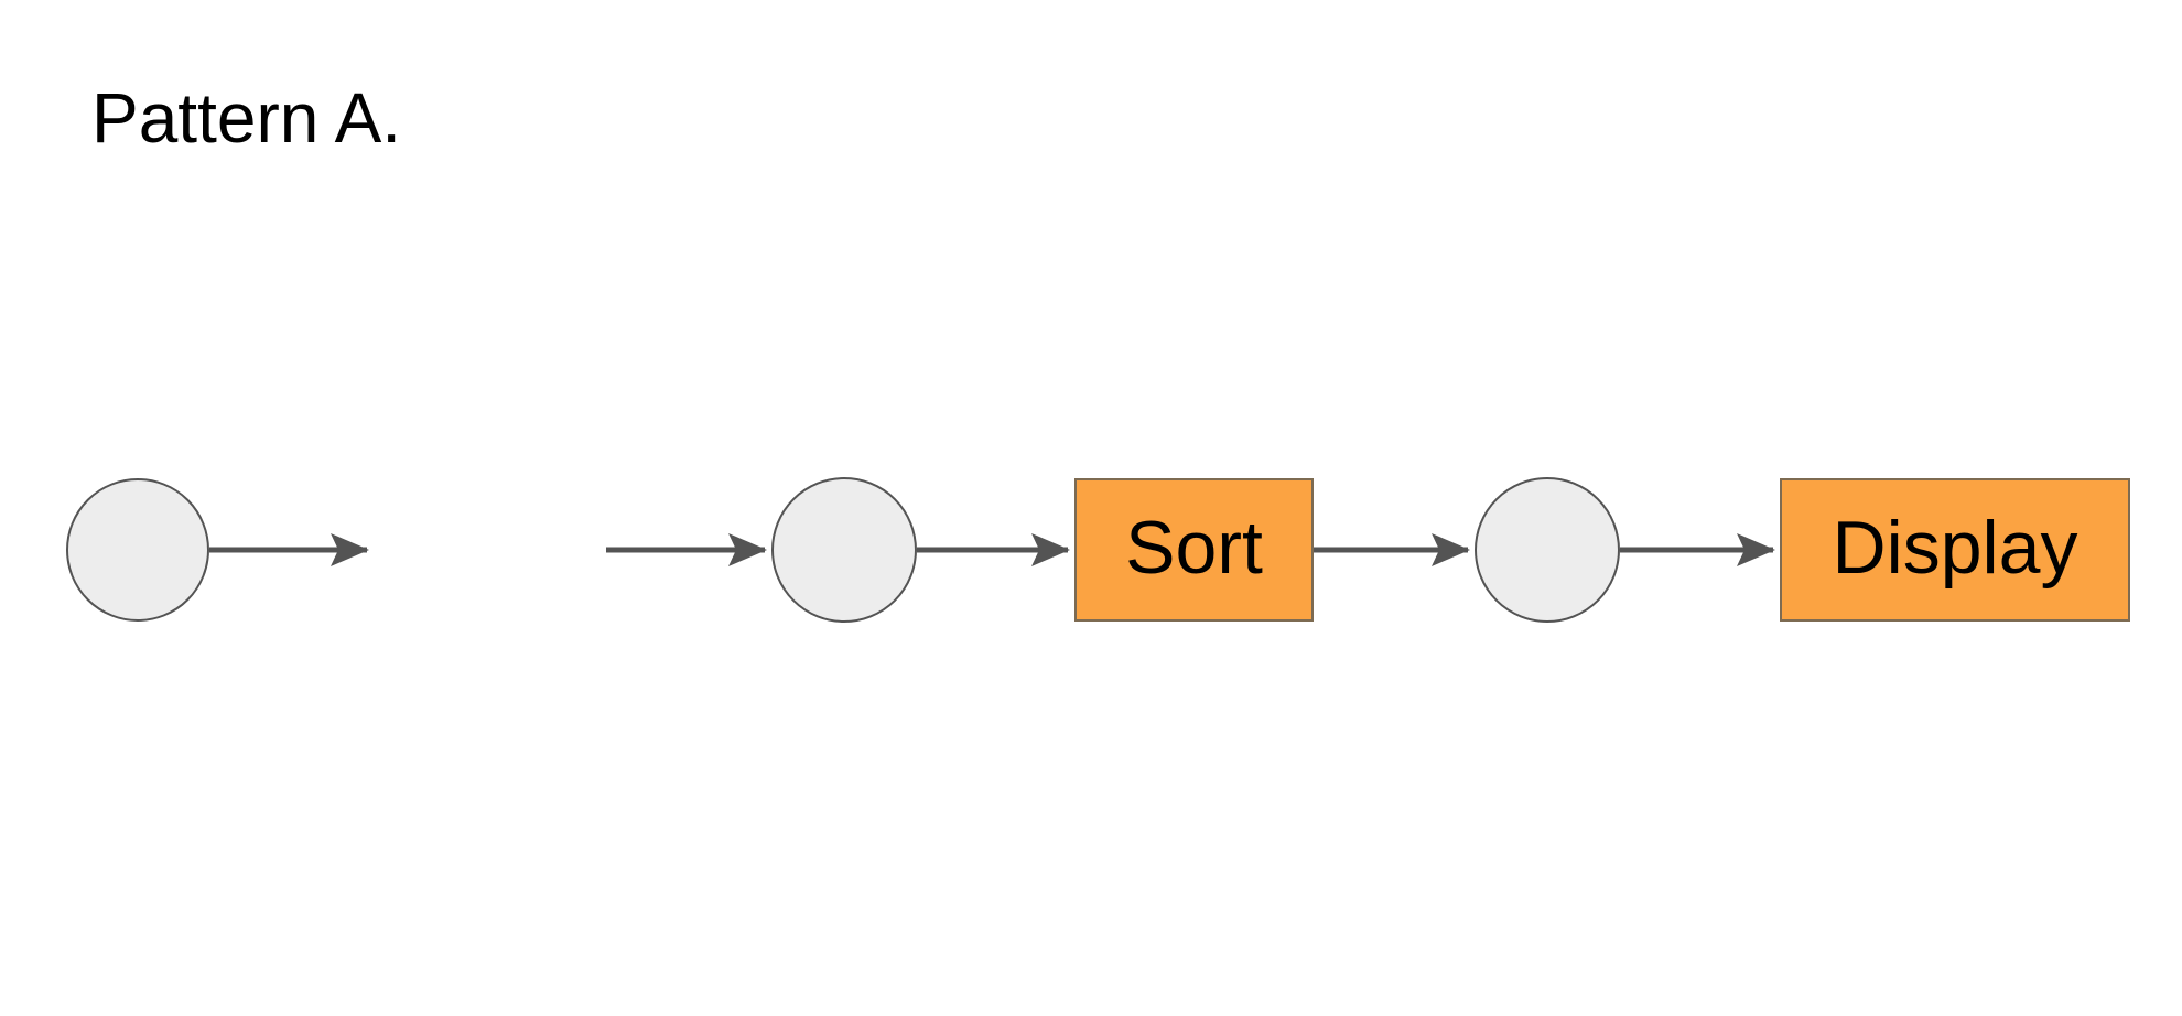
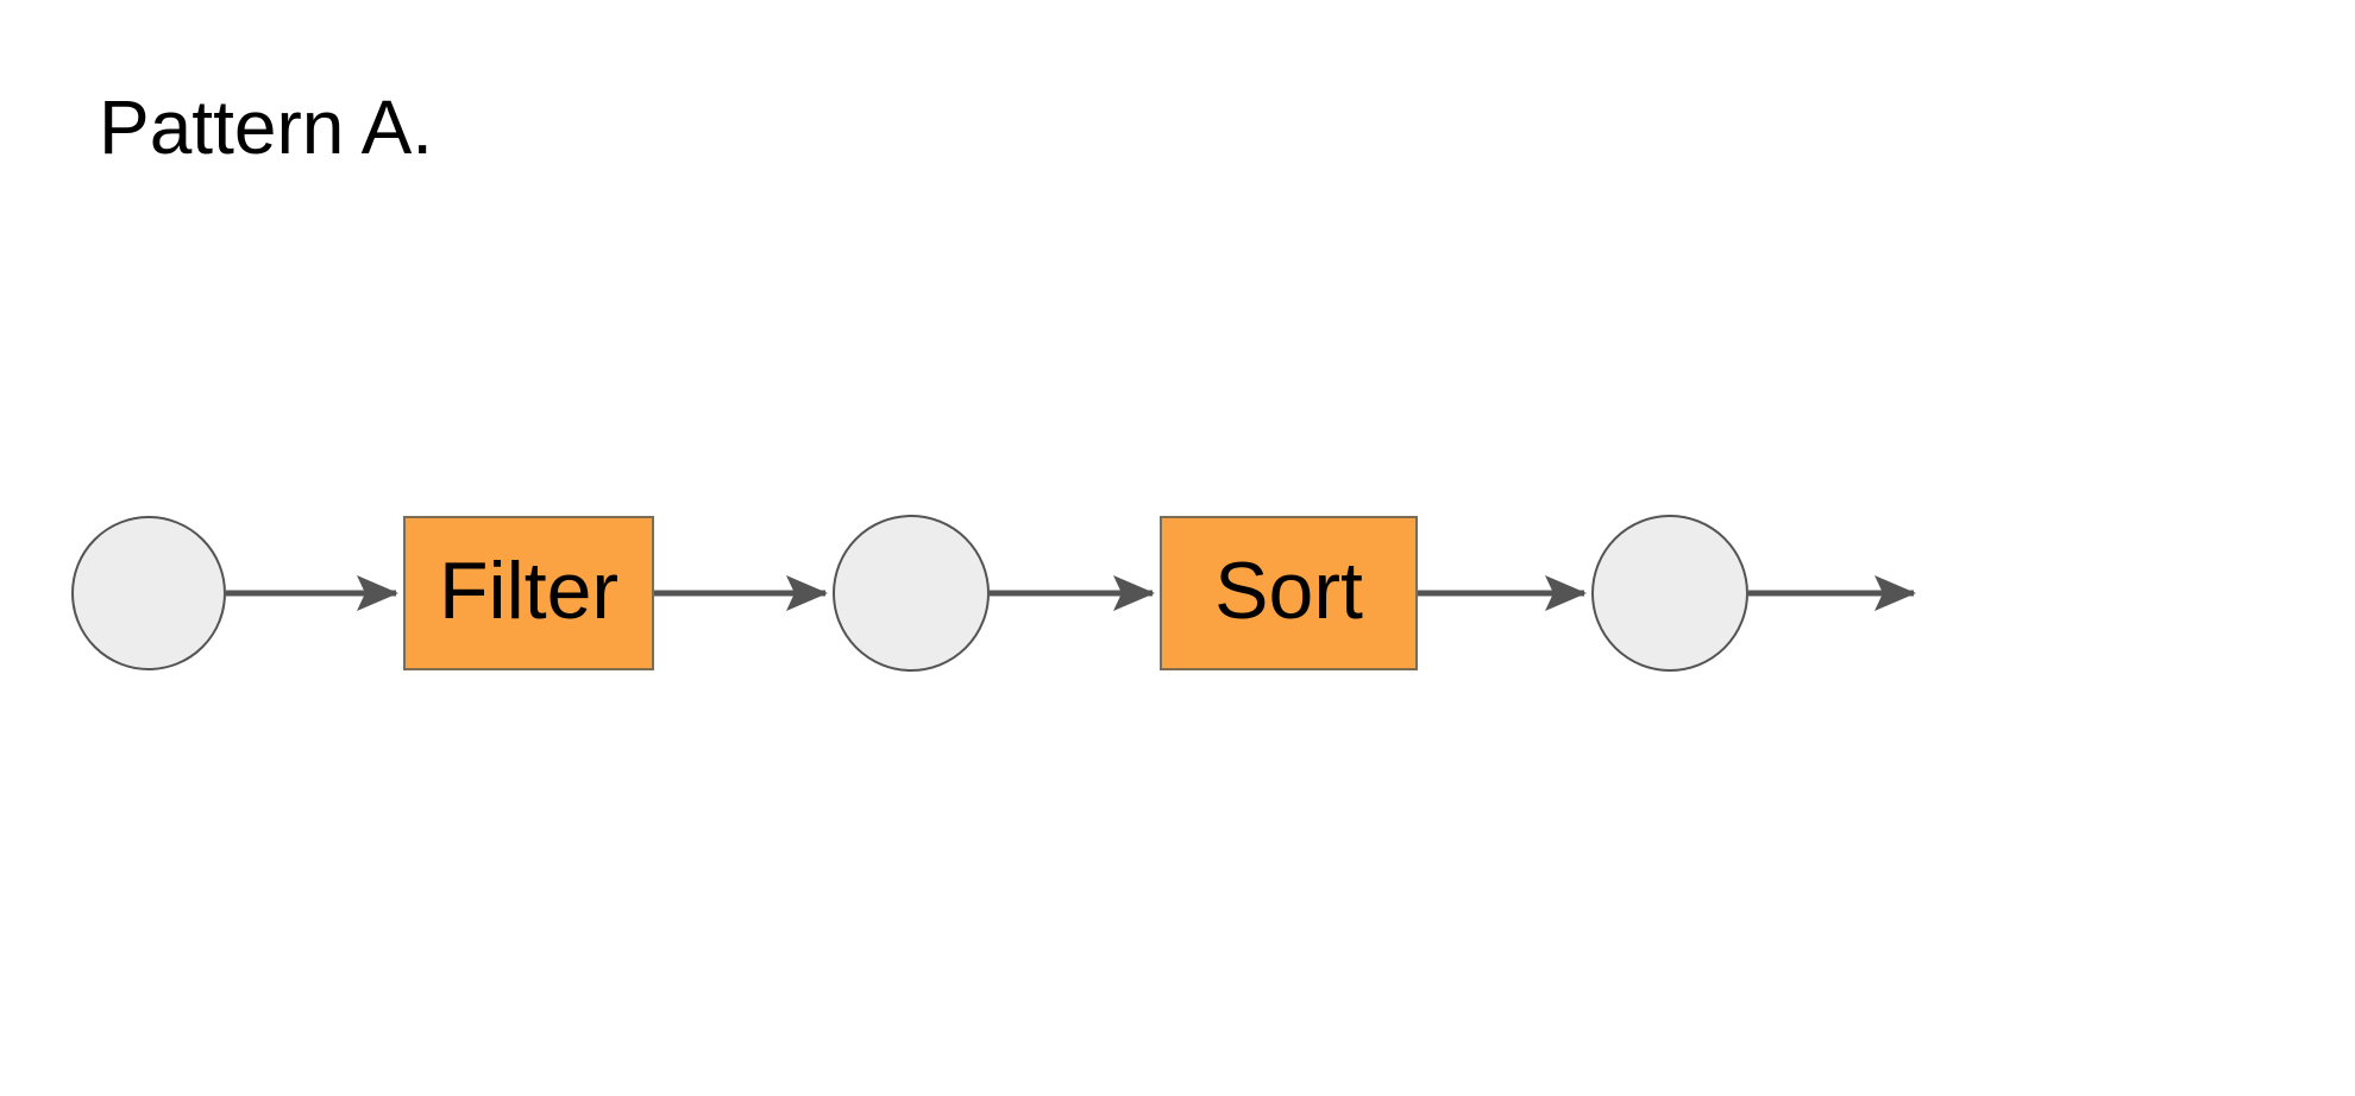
  Pattern A.
+ Filter
  Sort
- Display
